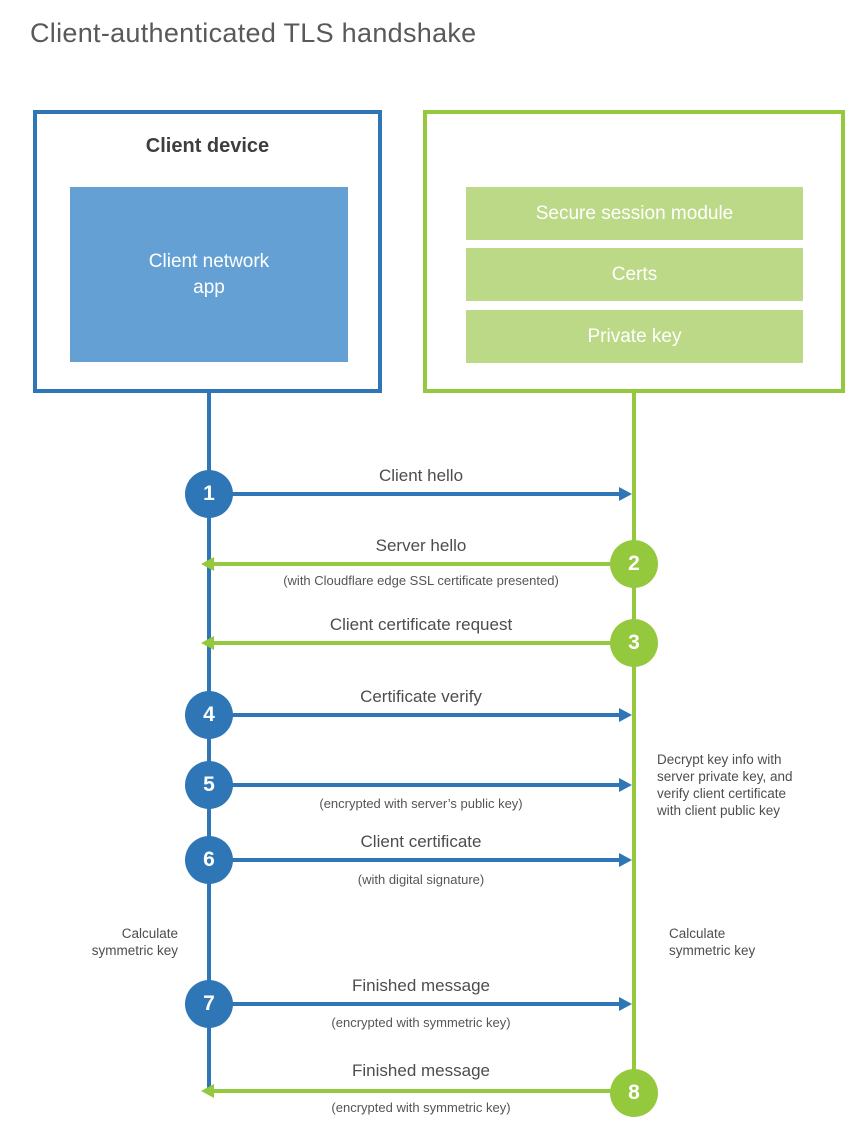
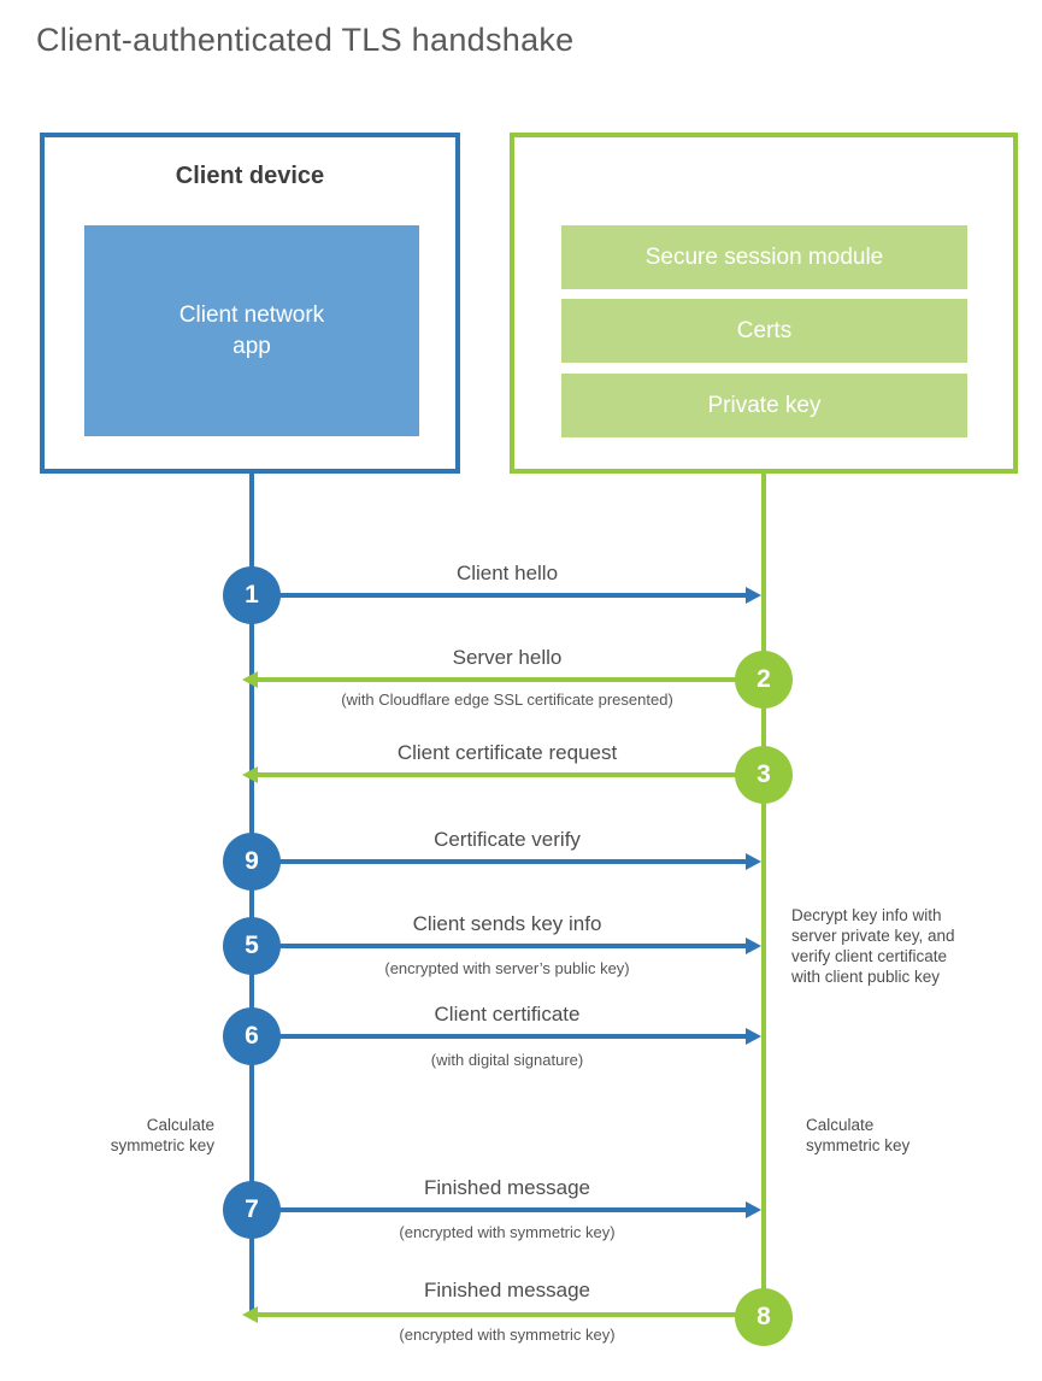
  Client-authenticated TLS handshake
  Client device
  Client network
  app
  Secure session module
  Certs
  Private key
  Client hello
  1
  Server hello
  (with Cloudflare edge SSL certificate presented)
  2
  Client certificate request
  3
  Certificate verify
- 4
+ 9
+ Client sends key info
  (encrypted with server’s public key)
  5
  Client certificate
  (with digital signature)
  6
  Decrypt key info with
  server private key, and
  verify client certificate
  with client public key
  Calculate
  symmetric key
  Calculate
  symmetric key
  Finished message
  (encrypted with symmetric key)
  7
  Finished message
  (encrypted with symmetric key)
  8
